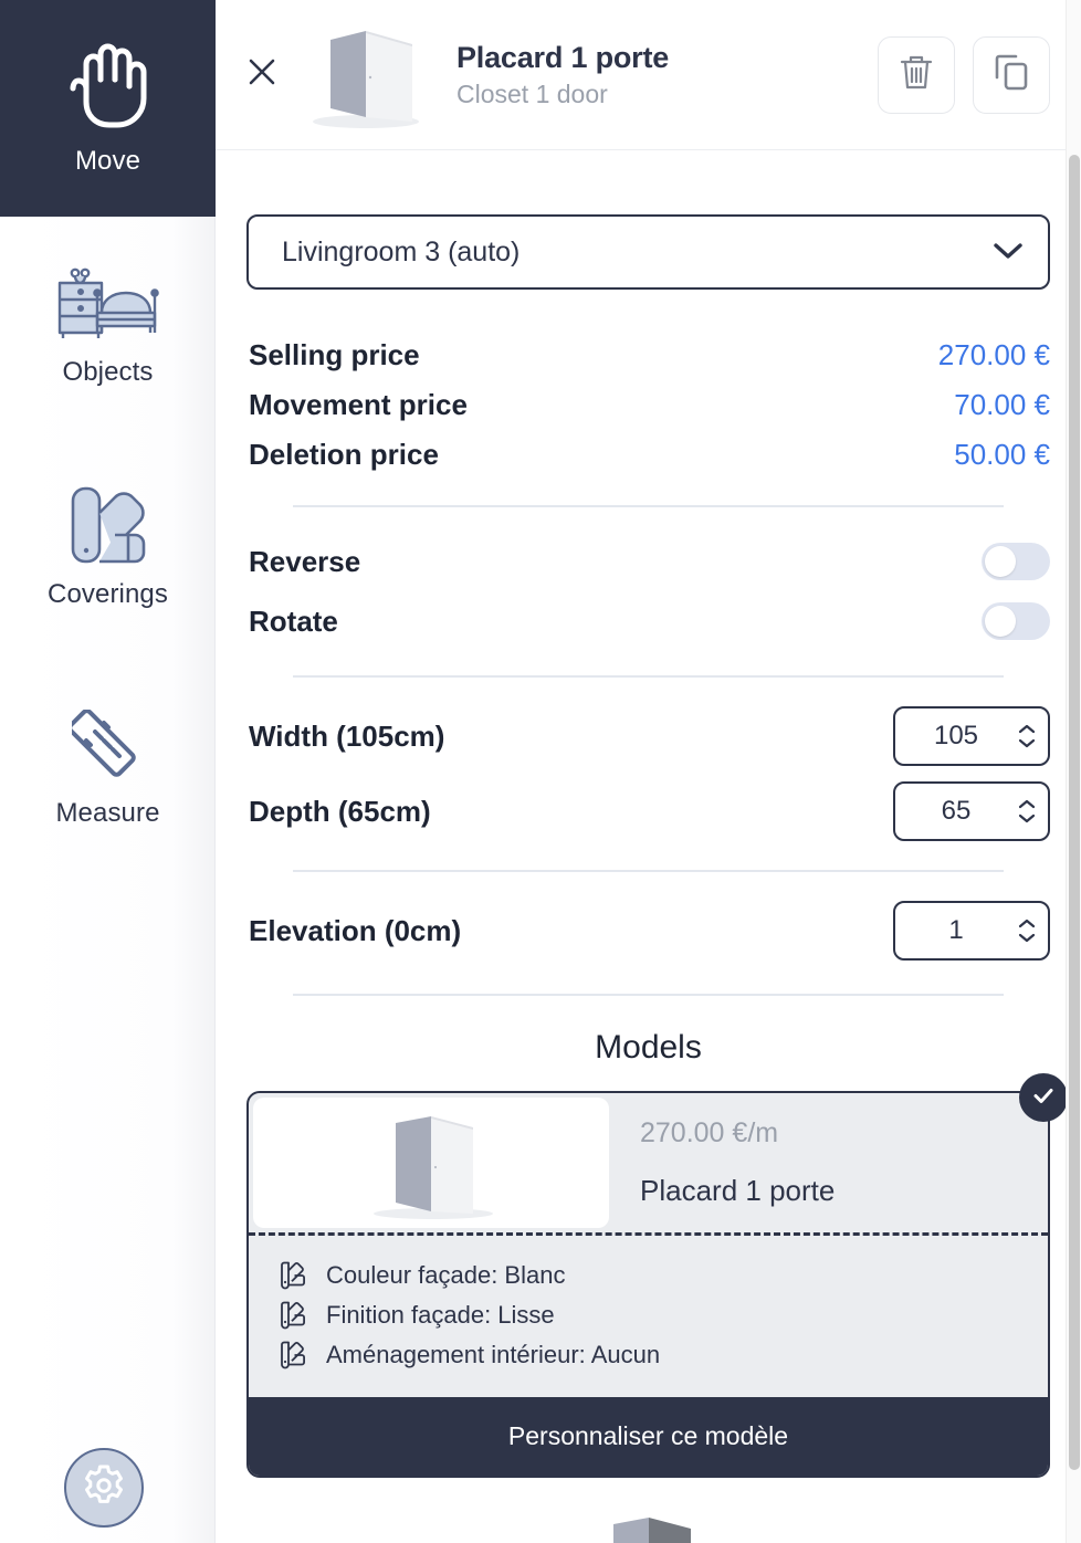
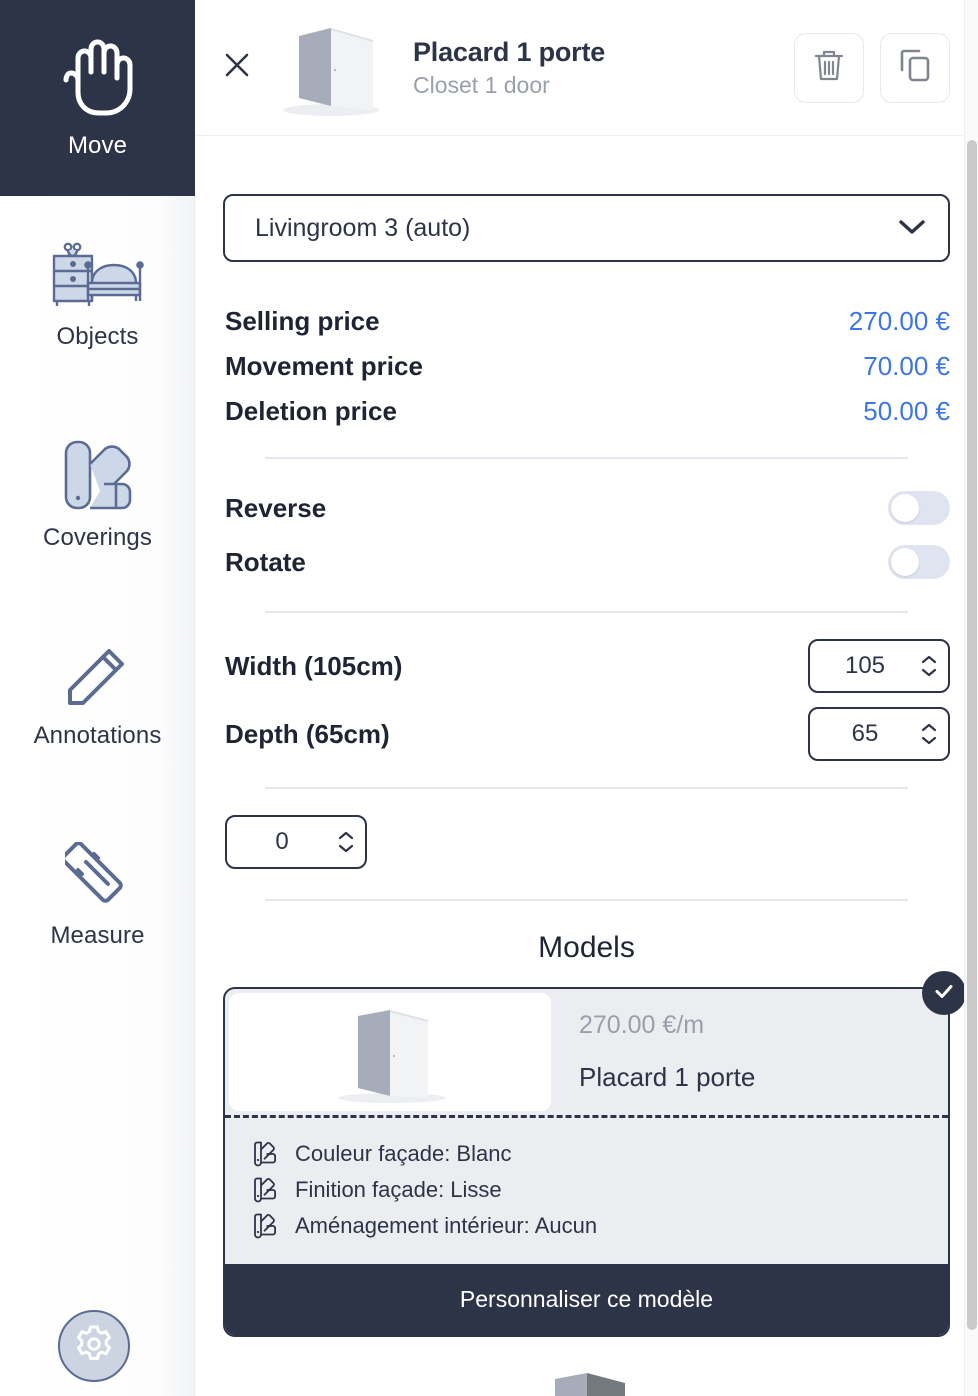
  Move
  Objects
  Coverings
+ Annotations
  Measure
  Placard 1 porte
  Closet 1 door
  Livingroom 3 (auto)
  Selling price
  270.00 €
  Movement price
  70.00 €
  Deletion price
  50.00 €
  Reverse
  Rotate
  Width (105cm)
  105
  Depth (65cm)
  65
- Elevation (0cm)
- 1
+ 0
  Models
  270.00 €/m
  Placard 1 porte
  Couleur façade: Blanc
  Finition façade: Lisse
  Aménagement intérieur: Aucun
  Personnaliser ce modèle
